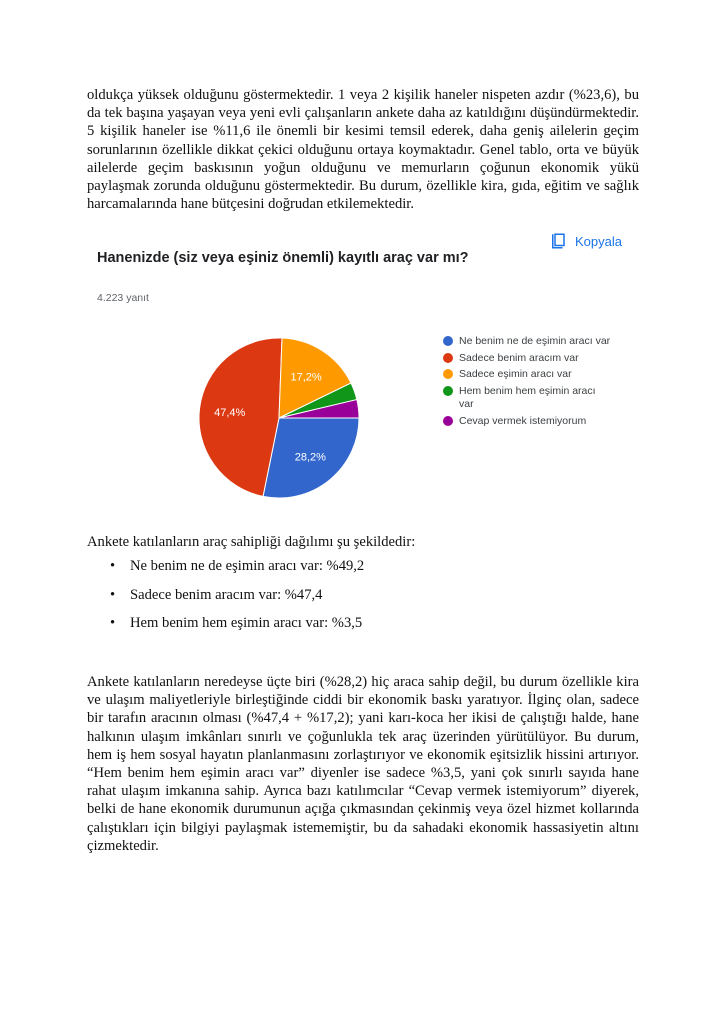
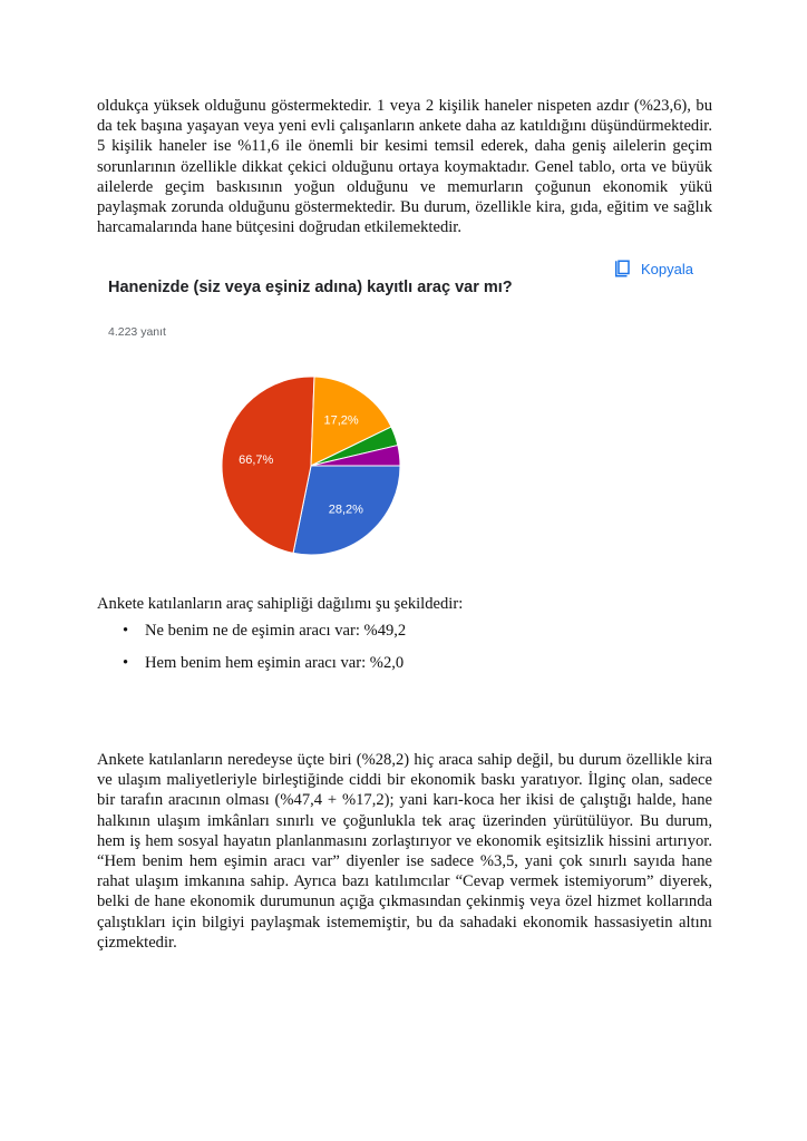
  oldukça yüksek olduğunu göstermektedir. 1 veya 2 kişilik haneler nispeten azdır (%23,6), bu da tek başına yaşayan veya yeni evli çalışanların ankete daha az katıldığını düşündürmektedir. 5 kişilik haneler ise %11,6 ile önemli bir kesimi temsil ederek, daha geniş ailelerin geçim sorunlarının özellikle dikkat çekici olduğunu ortaya koymaktadır. Genel tablo, orta ve büyük ailelerde geçim baskısının yoğun olduğunu ve memurların çoğunun ekonomik yükü paylaşmak zorunda olduğunu göstermektedir. Bu durum, özellikle kira, gıda, eğitim ve sağlık harcamalarında hane bütçesini doğrudan etkilemektedir.
  Kopyala
- Hanenizde (siz veya eşiniz önemli) kayıtlı araç var mı?
+ Hanenizde (siz veya eşiniz adına) kayıtlı araç var mı?
  4.223 yanıt
  28,2%
- 47,4%
+ 66,7%
  17,2%
- Ne benim ne de eşimin aracı var
- Sadece benim aracım var
- Sadece eşimin aracı var
- Hem benim hem eşimin aracı var
- Cevap vermek istemiyorum
  Ankete katılanların araç sahipliği dağılımı şu şekildedir:
  Ne benim ne de eşimin aracı var: %49,2
- Sadece benim aracım var: %47,4
- Hem benim hem eşimin aracı var: %3,5
+ Hem benim hem eşimin aracı var: %2,0
  Ankete katılanların neredeyse üçte biri (%28,2) hiç araca sahip değil, bu durum özellikle kira ve ulaşım maliyetleriyle birleştiğinde ciddi bir ekonomik baskı yaratıyor. İlginç olan, sadece bir tarafın aracının olması (%47,4 + %17,2); yani karı-koca her ikisi de çalıştığı halde, hane halkının ulaşım imkânları sınırlı ve çoğunlukla tek araç üzerinden yürütülüyor. Bu durum, hem iş hem sosyal hayatın planlanmasını zorlaştırıyor ve ekonomik eşitsizlik hissini artırıyor. “Hem benim hem eşimin aracı var” diyenler ise sadece %3,5, yani çok sınırlı sayıda hane rahat ulaşım imkanına sahip. Ayrıca bazı katılımcılar “Cevap vermek istemiyorum” diyerek, belki de hane ekonomik durumunun açığa çıkmasından çekinmiş veya özel hizmet kollarında çalıştıkları için bilgiyi paylaşmak istememiştir, bu da sahadaki ekonomik hassasiyetin altını çizmektedir.
